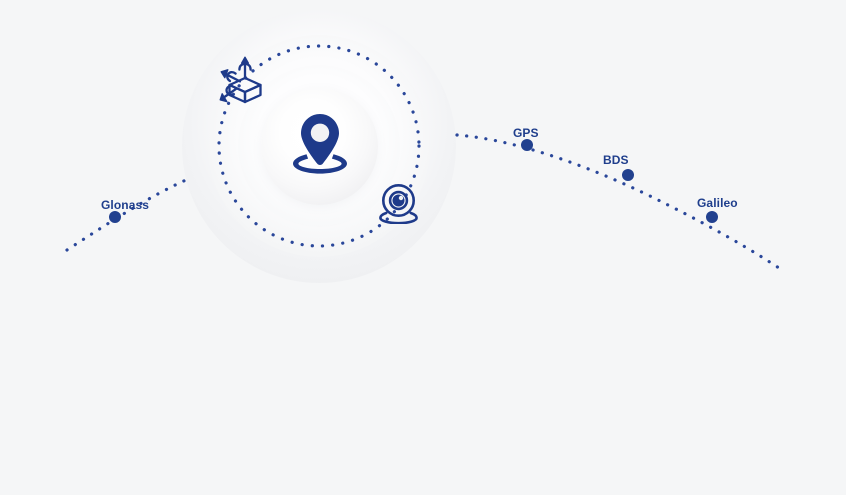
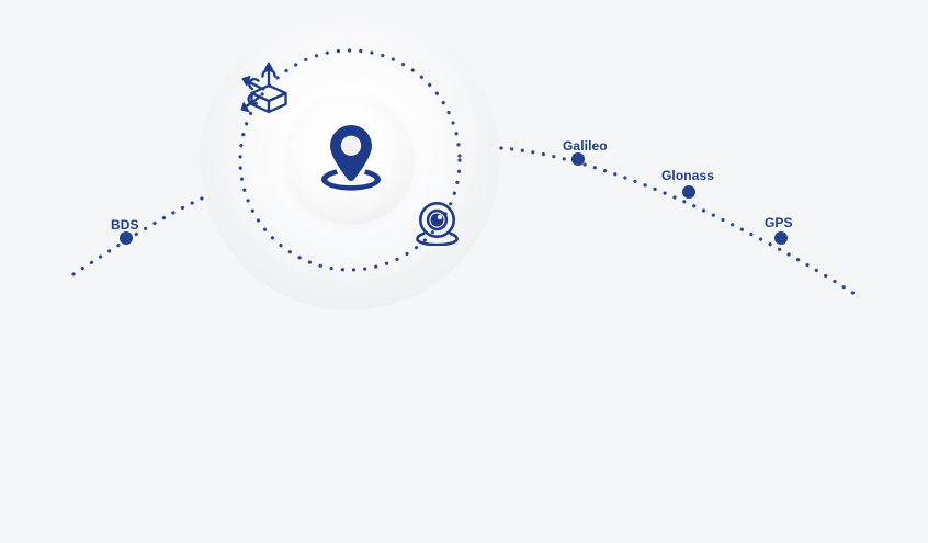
- Glonass
+ BDS
- GPS
+ Galileo
- BDS
+ Glonass
- Galileo
+ GPS
